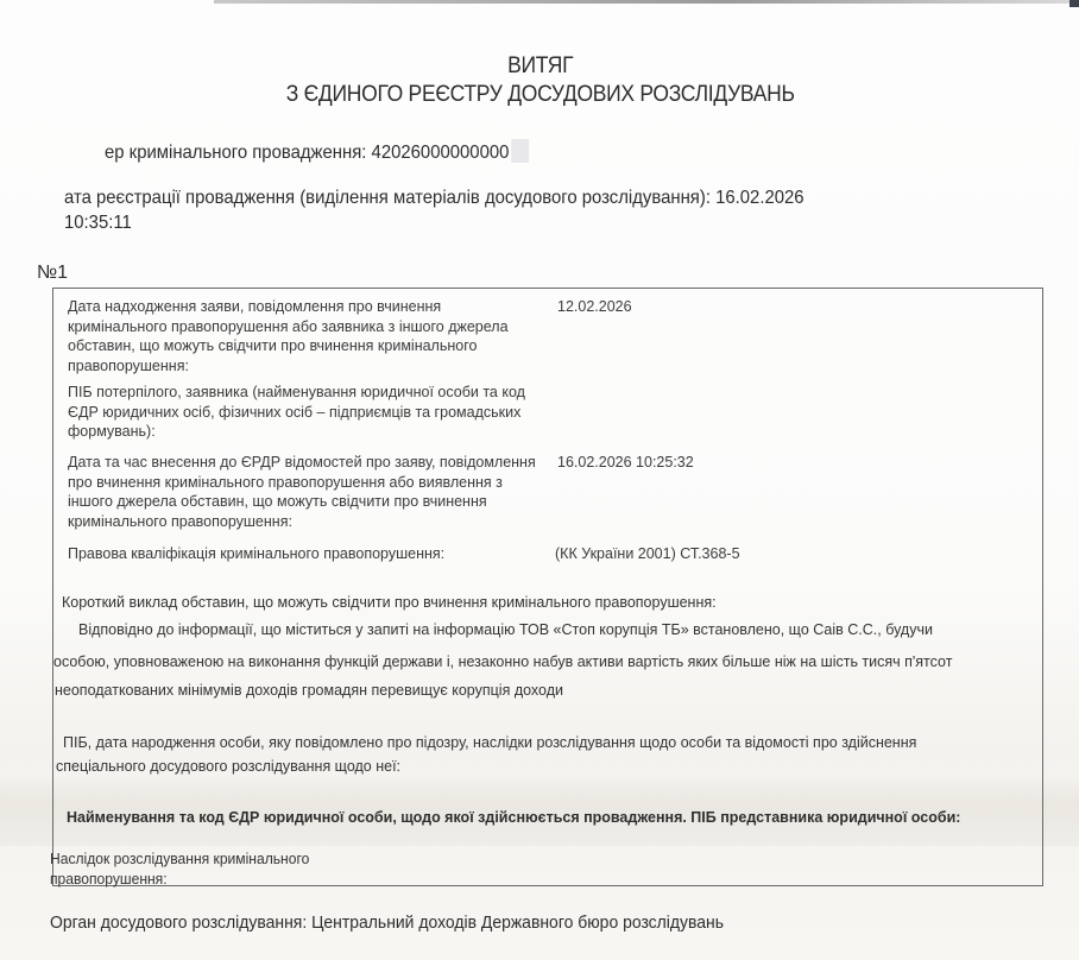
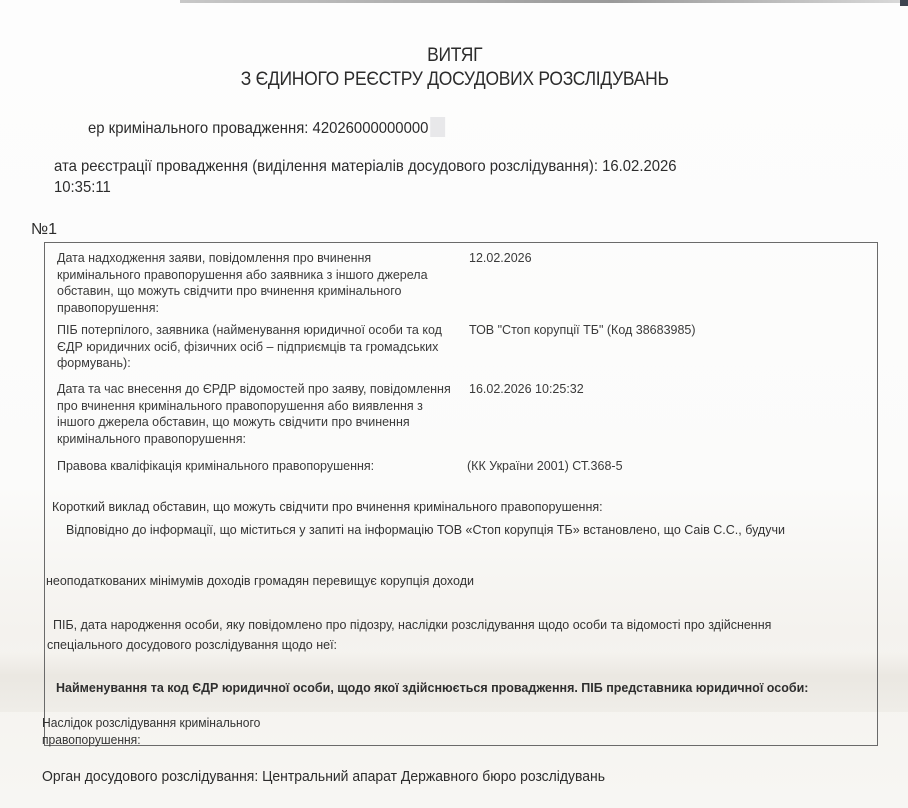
  ВИТЯГ
  З ЄДИНОГО РЕЄСТРУ ДОСУДОВИХ РОЗСЛІДУВАНЬ
  ер кримінального провадження: 42026000000000
  ата реєстрації провадження (виділення матеріалів досудового розслідування): 16.02.2026
  10:35:11
  №1
  Дата надходження заяви, повідомлення про вчинення кримінального правопорушення або заявника з іншого джерела обставин, що можуть свідчити про вчинення кримінального правопорушення:
  12.02.2026
  ПІБ потерпілого, заявника (найменування юридичної особи та код ЄДР юридичних осіб, фізичних осіб – підприємців та громадських формувань):
+ ТОВ "Стоп корупції ТБ" (Код 38683985)
  Дата та час внесення до ЄРДР відомостей про заяву, повідомлення про вчинення кримінального правопорушення або виявлення з іншого джерела обставин, що можуть свідчити про вчинення кримінального правопорушення:
  16.02.2026 10:25:32
  Правова кваліфікація кримінального правопорушення:
  (КК України 2001) СТ.368-5
  Короткий виклад обставин, що можуть свідчити про вчинення кримінального правопорушення:
  Відповідно до інформації, що міститься у запиті на інформацію ТОВ «Стоп корупція ТБ» встановлено, що Саів С.С., будучи
- особою, уповноваженою на виконання функцій держави і, незаконно набув активи вартість яких більше ніж на шість тисяч п'ятсот
  неоподаткованих мінімумів доходів громадян перевищує корупція доходи
  ПІБ, дата народження особи, яку повідомлено про підозру, наслідки розслідування щодо особи та відомості про здійснення
  спеціального досудового розслідування щодо неї:
  Найменування та код ЄДР юридичної особи, щодо якої здійснюється провадження. ПІБ представника юридичної особи:
  Наслідок розслідування кримінального
  правопорушення:
- Орган досудового розслідування: Центральний доходів Державного бюро розслідувань
+ Орган досудового розслідування: Центральний апарат Державного бюро розслідувань
